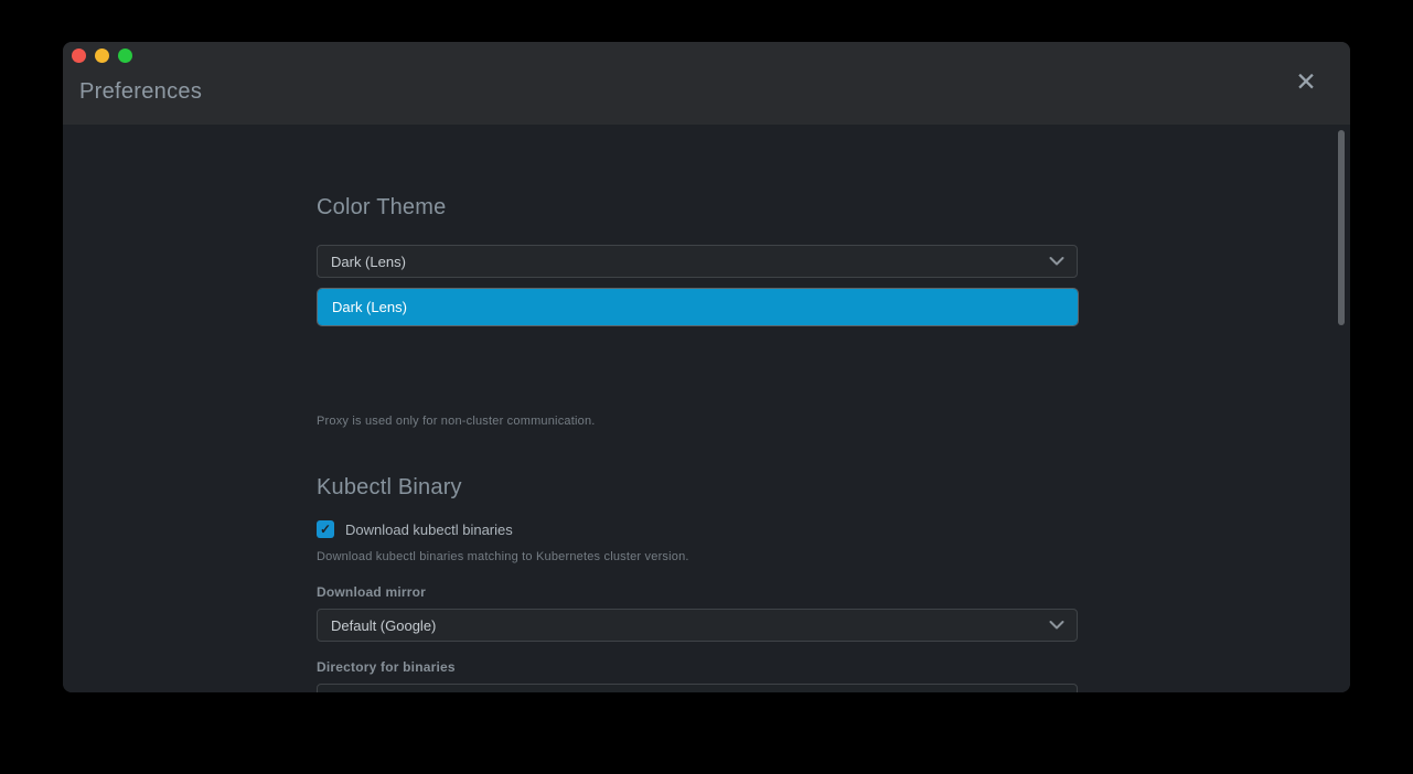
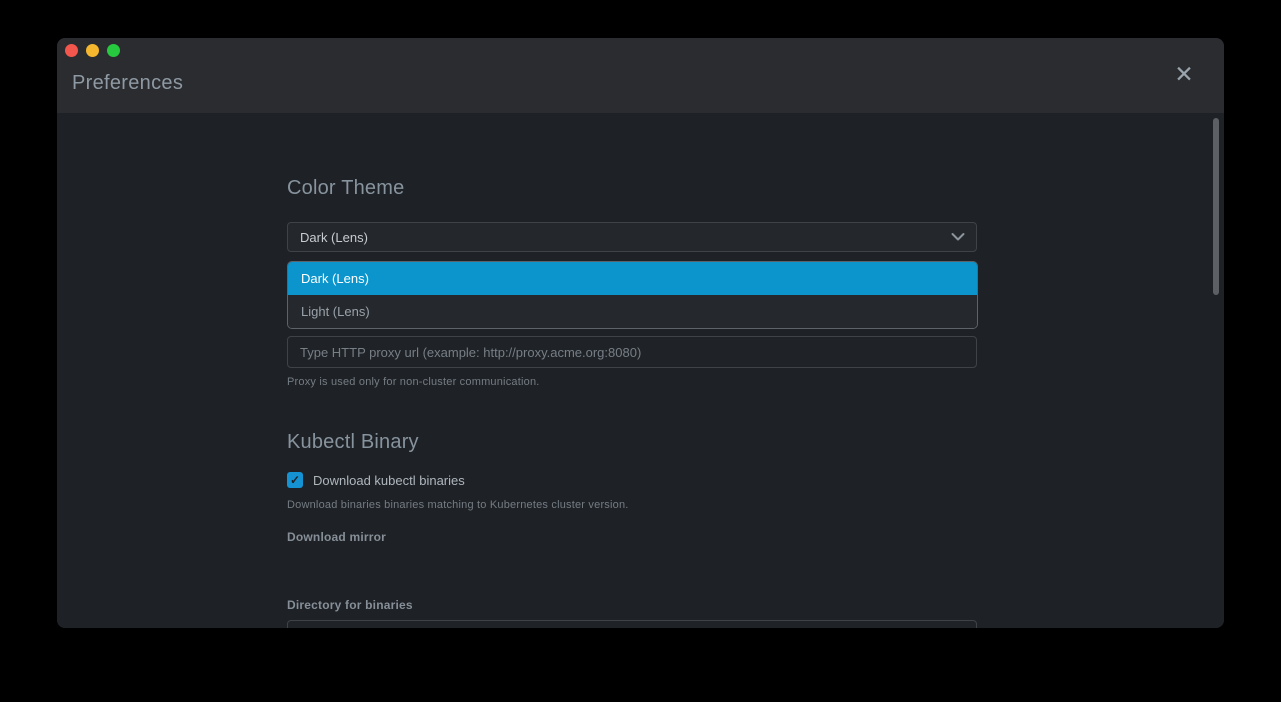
  Preferences
  ✕
  Color Theme
  Dark (Lens)
  Dark (Lens)
+ Light (Lens)
+ Type HTTP proxy url (example: http://proxy.acme.org:8080)
  Proxy is used only for non-cluster communication.
  Kubectl Binary
  ✓
  Download kubectl binaries
- Download kubectl binaries matching to Kubernetes cluster version.
+ Download binaries binaries matching to Kubernetes cluster version.
  Download mirror
- Default (Google)
  Directory for binaries
